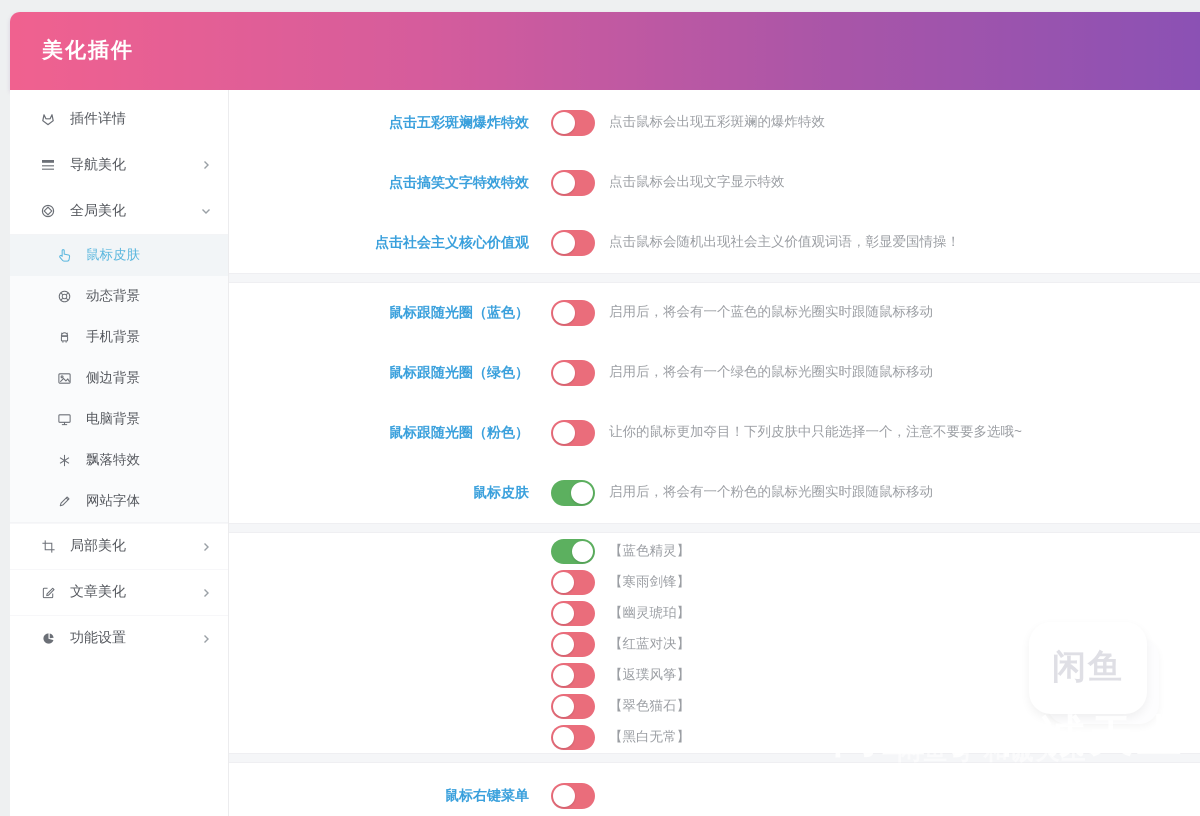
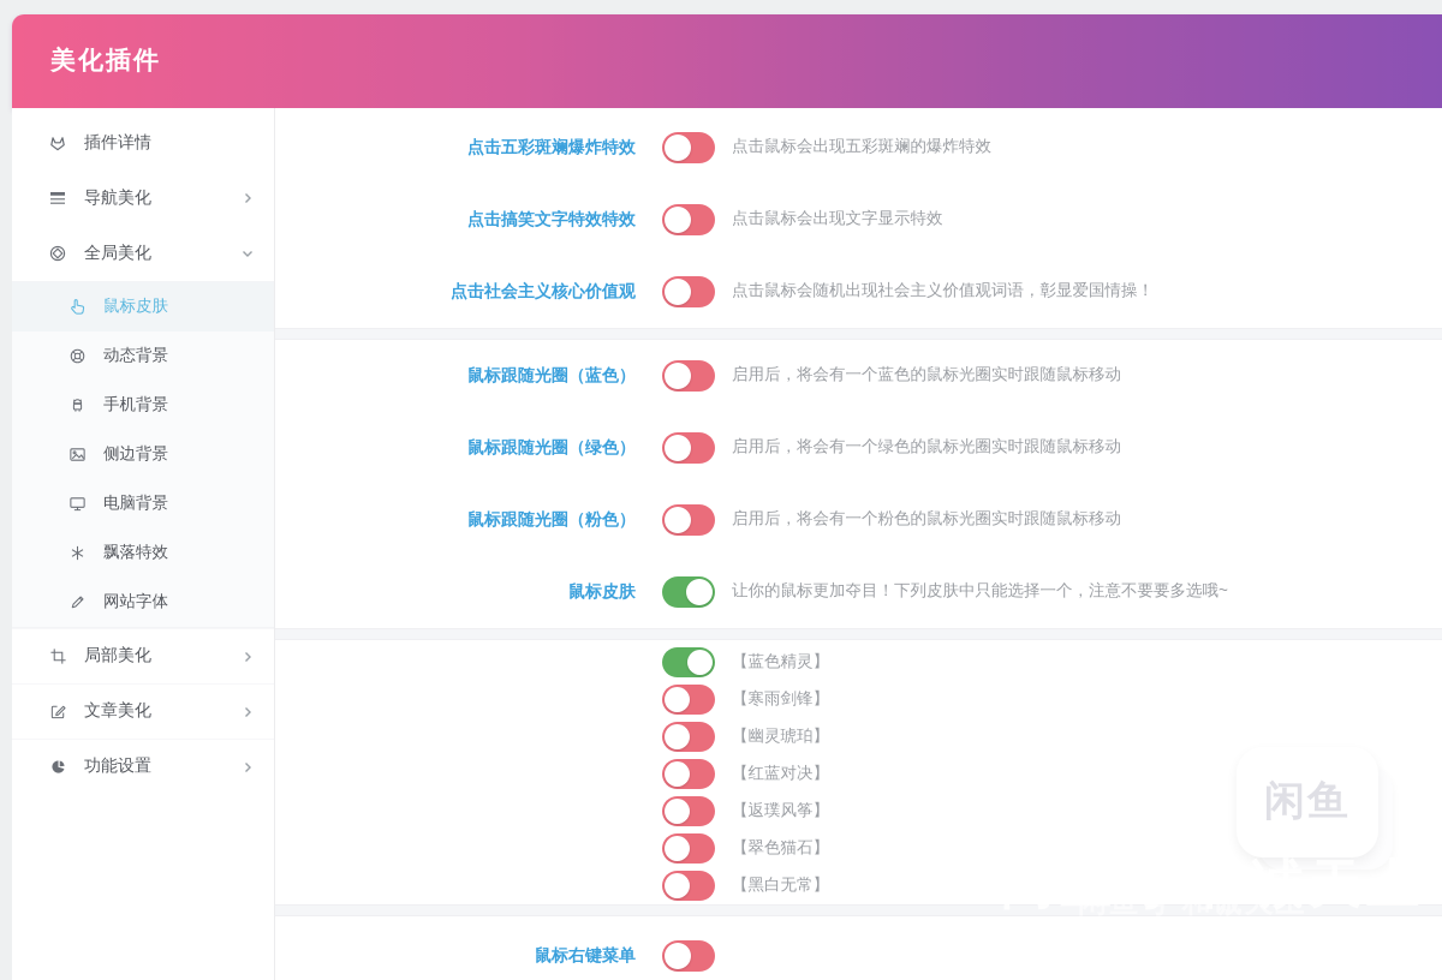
  美化插件
  插件详情
  导航美化
  全局美化
  鼠标皮肤
  动态背景
  手机背景
  侧边背景
  电脑背景
  飘落特效
  网站字体
  局部美化
  文章美化
  功能设置
  点击五彩斑斓爆炸特效
  点击鼠标会出现五彩斑斓的爆炸特效
  点击搞笑文字特效特效
  点击鼠标会出现文字显示特效
  点击社会主义核心价值观
  点击鼠标会随机出现社会主义价值观词语，彰显爱国情操！
  鼠标跟随光圈（蓝色）
  启用后，将会有一个蓝色的鼠标光圈实时跟随鼠标移动
  鼠标跟随光圈（绿色）
  启用后，将会有一个绿色的鼠标光圈实时跟随鼠标移动
  鼠标跟随光圈（粉色）
- 让你的鼠标更加夺目！下列皮肤中只能选择一个，注意不要要多选哦~
+ 启用后，将会有一个粉色的鼠标光圈实时跟随鼠标移动
  鼠标皮肤
- 启用后，将会有一个粉色的鼠标光圈实时跟随鼠标移动
+ 让你的鼠标更加夺目！下列皮肤中只能选择一个，注意不要要多选哦~
  【蓝色精灵】
  【寒雨剑锋】
  【幽灵琥珀】
  【红蓝对决】
  【返璞风筝】
  【翠色猫石】
  【黑白无常】
  鼠标右键菜单
  闲鱼
